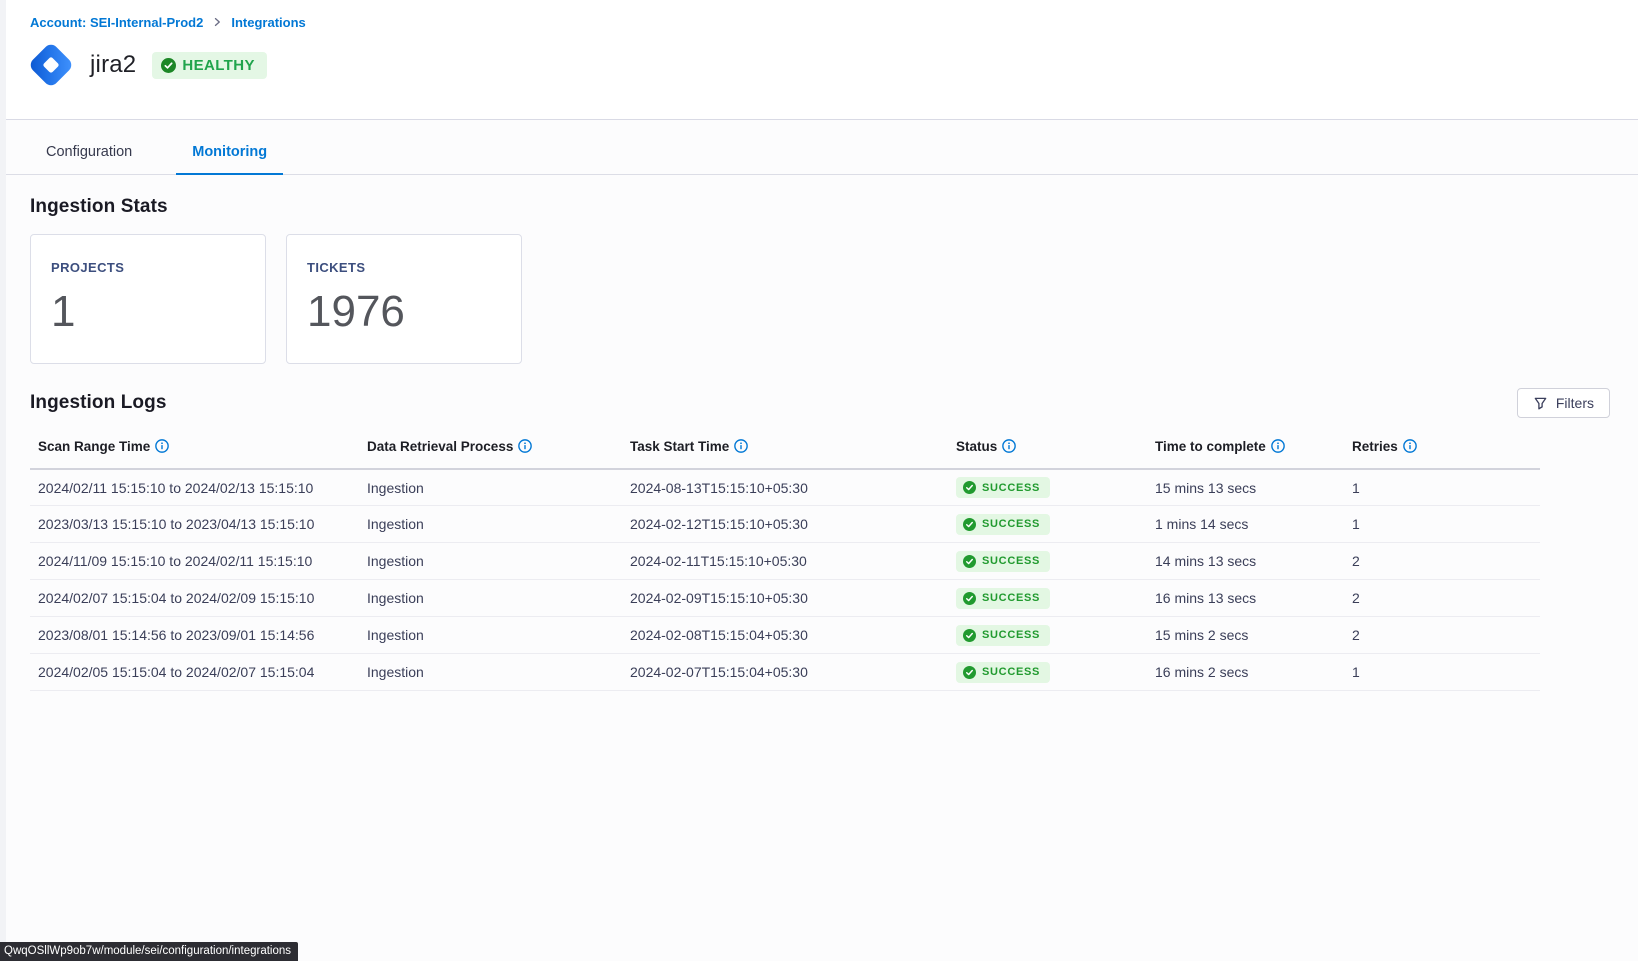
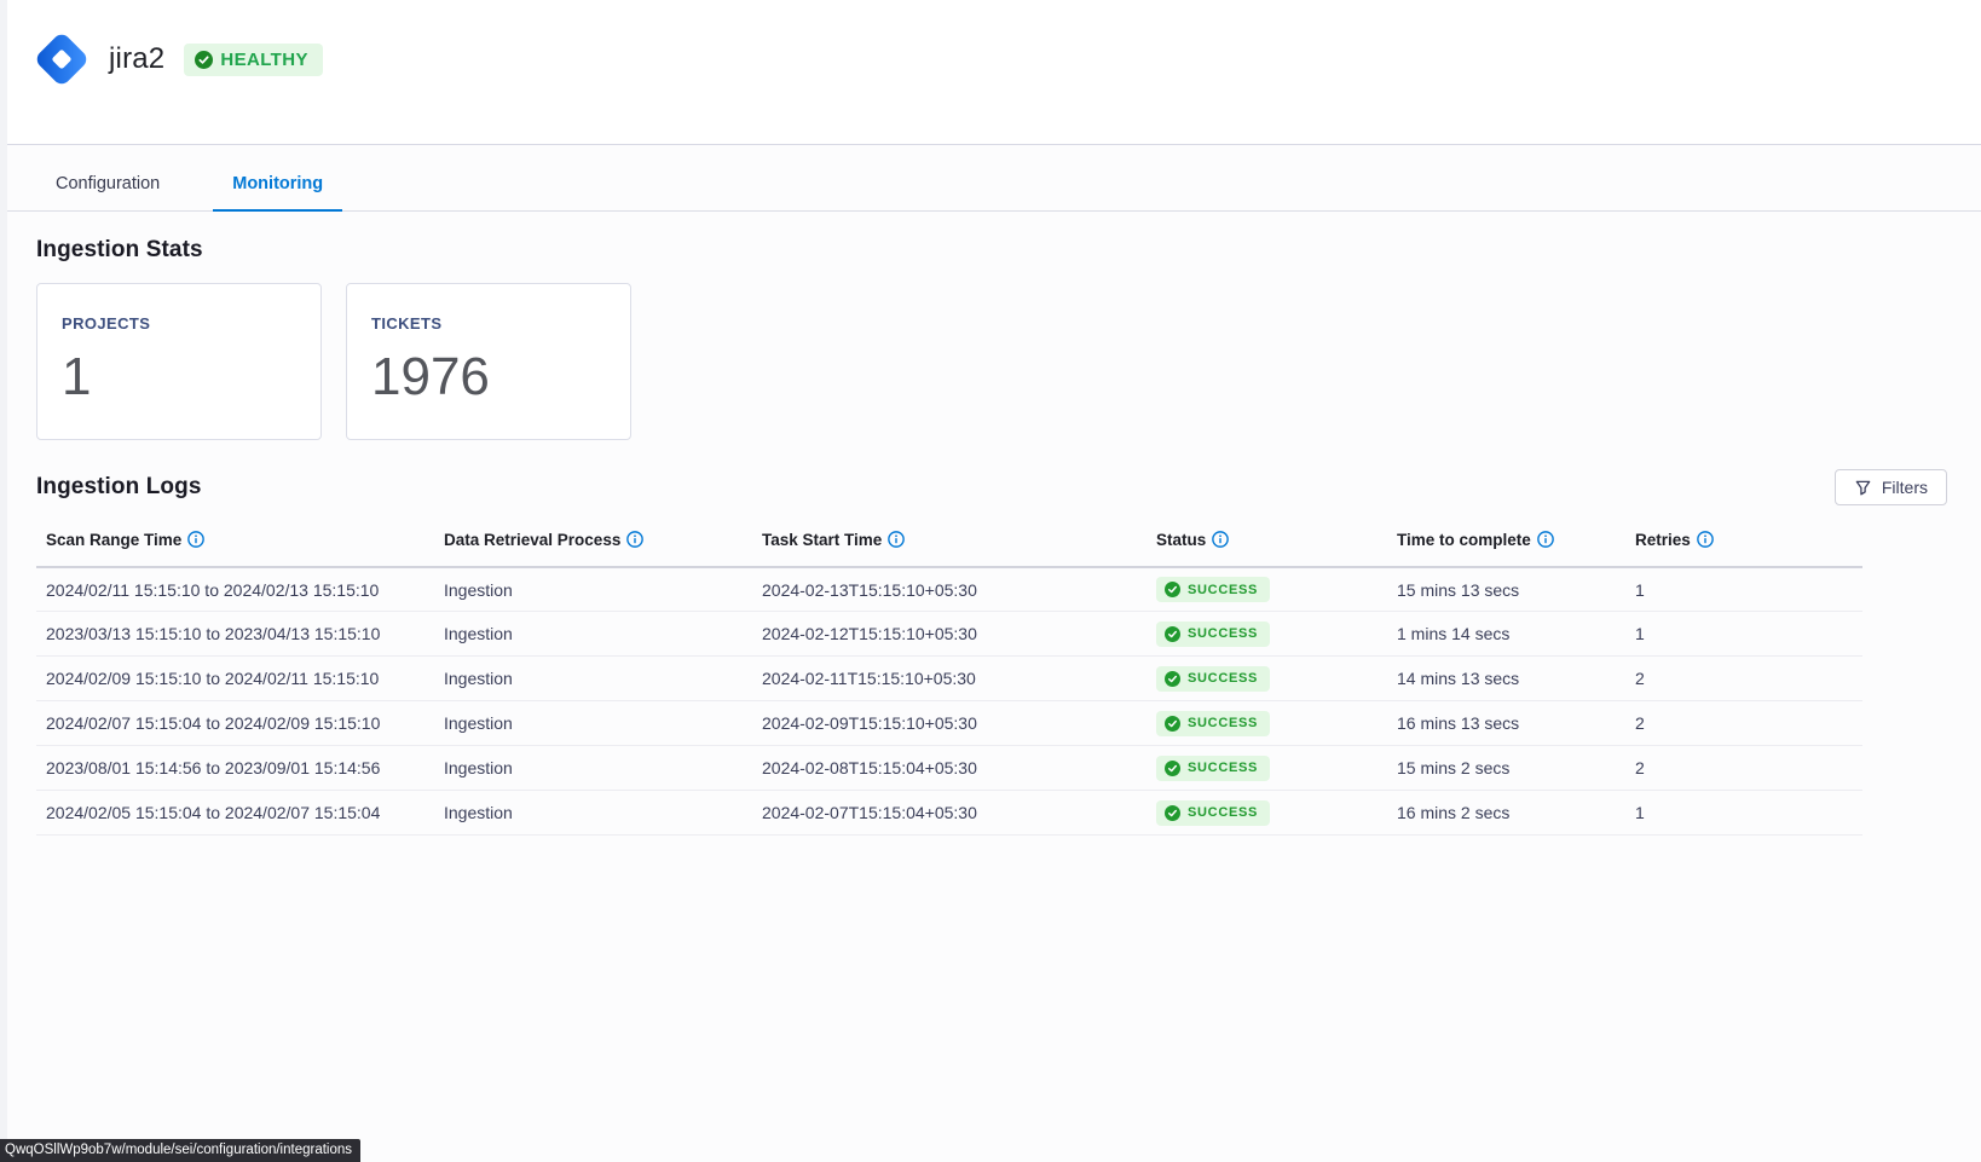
- Account: SEI-Internal-Prod2
- Integrations
  jira2
  HEALTHY
  Configuration
  Monitoring
  Ingestion Stats
  PROJECTS
  1
  TICKETS
  1976
  Ingestion Logs
  Filters
  Scan Range Time	Data Retrieval Process	Task Start Time	Status	Time to complete	Retries
- 2024/02/11 15:15:10 to 2024/02/13 15:15:10	Ingestion	2024-08-13T15:15:10+05:30	SUCCESS	15 mins 13 secs	1
+ 2024/02/11 15:15:10 to 2024/02/13 15:15:10	Ingestion	2024-02-13T15:15:10+05:30	SUCCESS	15 mins 13 secs	1
  2023/03/13 15:15:10 to 2023/04/13 15:15:10	Ingestion	2024-02-12T15:15:10+05:30	SUCCESS	1 mins 14 secs	1
- 2024/11/09 15:15:10 to 2024/02/11 15:15:10	Ingestion	2024-02-11T15:15:10+05:30	SUCCESS	14 mins 13 secs	2
+ 2024/02/09 15:15:10 to 2024/02/11 15:15:10	Ingestion	2024-02-11T15:15:10+05:30	SUCCESS	14 mins 13 secs	2
  2024/02/07 15:15:04 to 2024/02/09 15:15:10	Ingestion	2024-02-09T15:15:10+05:30	SUCCESS	16 mins 13 secs	2
  2023/08/01 15:14:56 to 2023/09/01 15:14:56	Ingestion	2024-02-08T15:15:04+05:30	SUCCESS	15 mins 2 secs	2
  2024/02/05 15:15:04 to 2024/02/07 15:15:04	Ingestion	2024-02-07T15:15:04+05:30	SUCCESS	16 mins 2 secs	1
  QwqOSllWp9ob7w/module/sei/configuration/integrations
